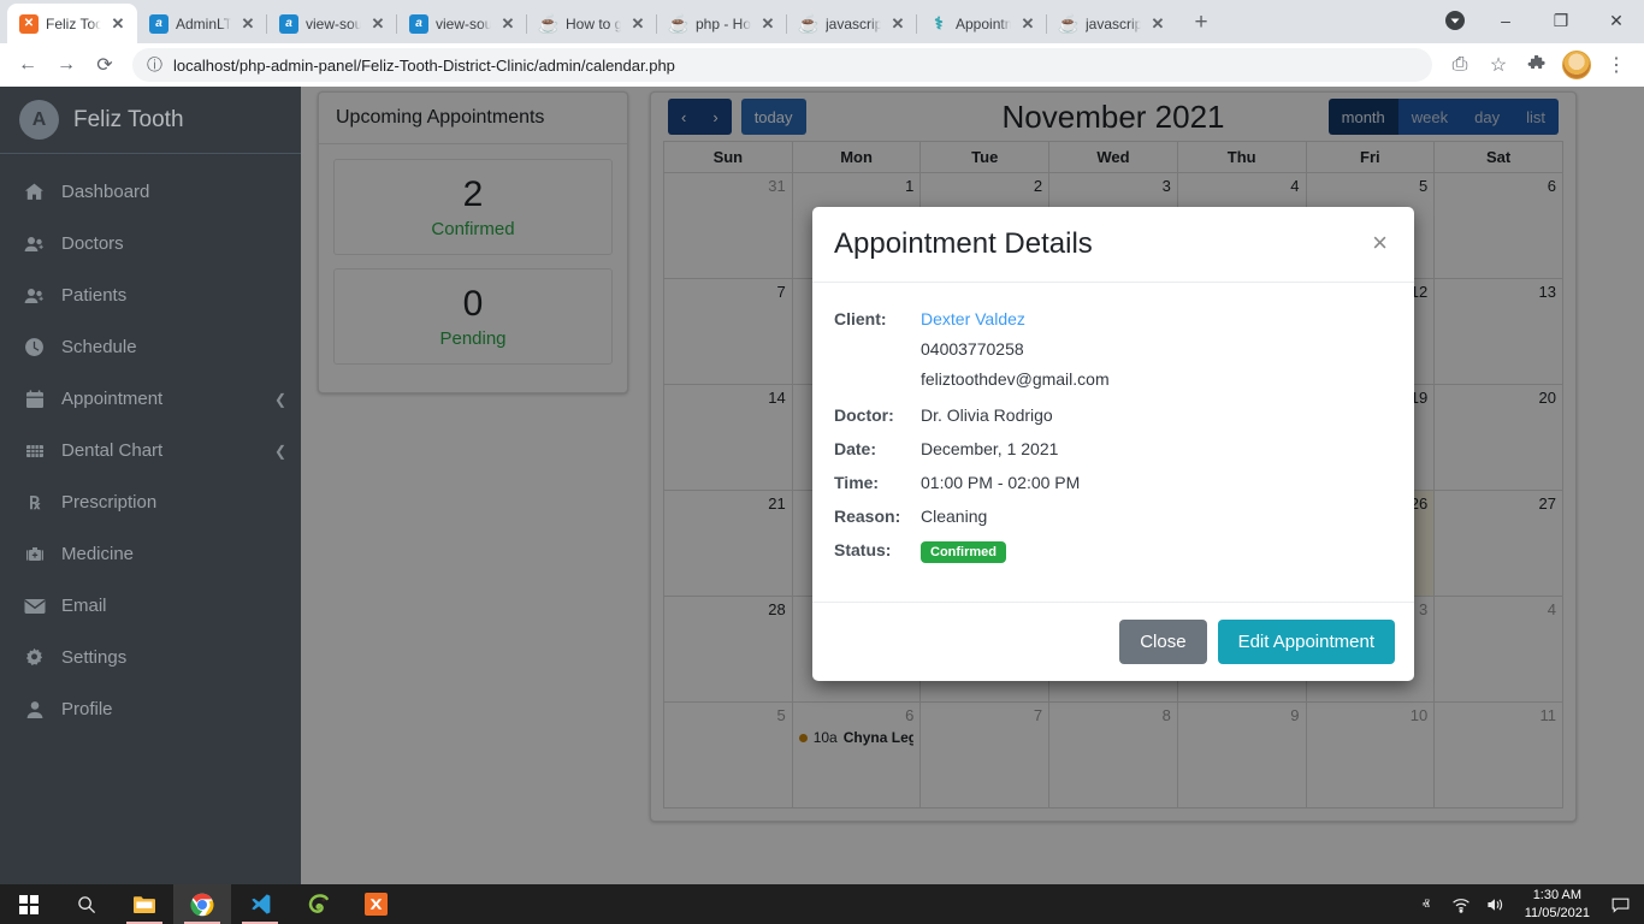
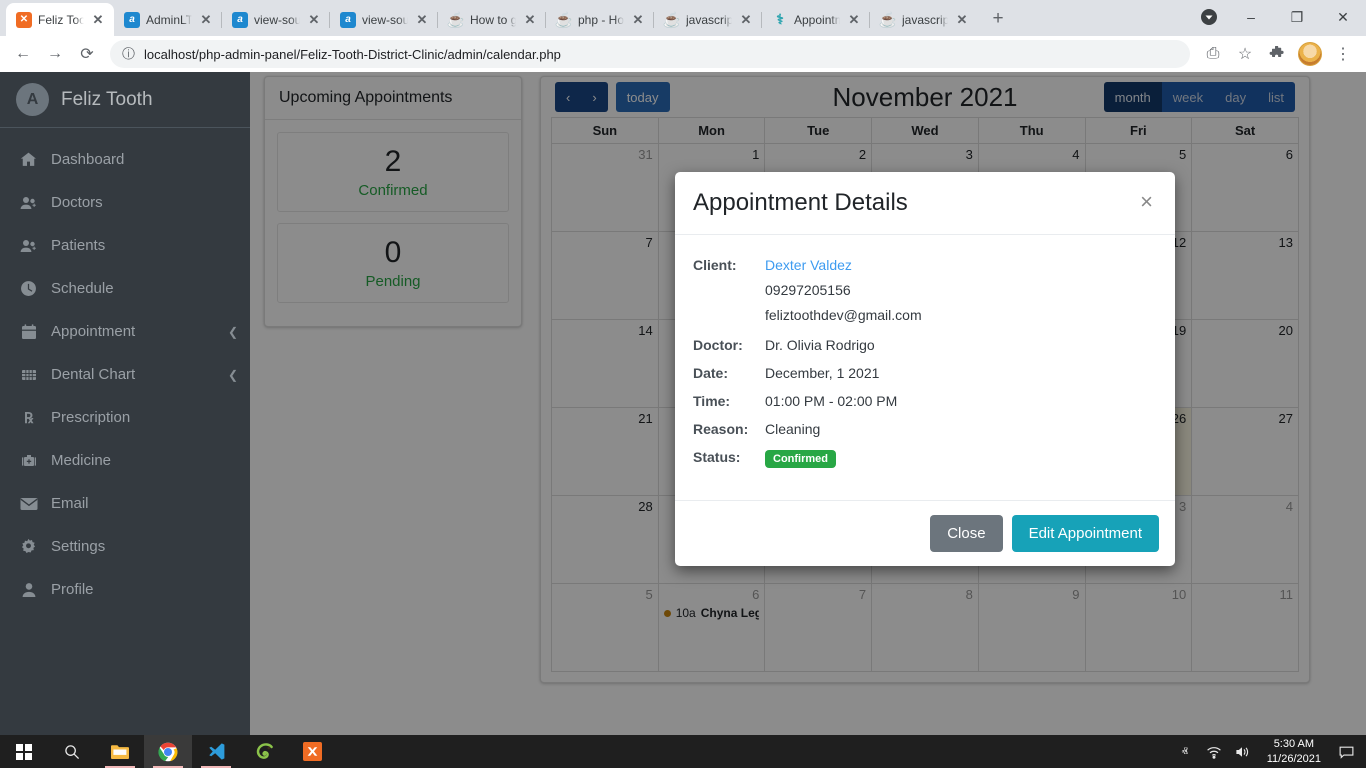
  ✕
  Feliz Too
  ✕
  a
  AdminLT
  ✕
  a
  view-sou
  ✕
  a
  view-sou
  ✕
  ☕
  How to g
  ✕
  ☕
  php - Ho
  ✕
  ☕
  javascrip
  ✕
  ⚕
  Appointm
  ✕
  ☕
  javascrip
  ✕
  +
  –
  ❐
  ✕
  ←
  →
  ⟳
  ⓘ
  localhost/php-admin-panel/Feliz-Tooth-District-Clinic/admin/calendar.php
  ⎙
  ☆
  ⋮
  A
  Feliz Tooth
  Dashboard
  Doctors
  Patients
  Schedule
  Appointment
  ❮
  Dental Chart
  ❮
  ℞
  Prescription
  Medicine
  Email
  Settings
  Profile
  Upcoming Appointments
  2
  Confirmed
  0
  Pending
  ‹
  ›
  today
  November 2021
  month
  week
  day
  list
  Sun	Mon	Tue	Wed	Thu	Fri	Sat
  31	1	2	3	4	5	6
  5	610a Chyna Leg	7	8	9	10	11
  Appointment Details
  ×
  Client:
  Dexter Valdez
- 04003770258
+ 09297205156
  feliztoothdev@gmail.com
  Doctor:
  Dr. Olivia Rodrigo
  Date:
  December, 1 2021
  Time:
  01:00 PM - 02:00 PM
  Reason:
  Cleaning
  Status:
  Confirmed
  Close
  Edit Appointment
  ⱏ
- 1:30 AM
+ 5:30 AM
- 11/05/2021
+ 11/26/2021
